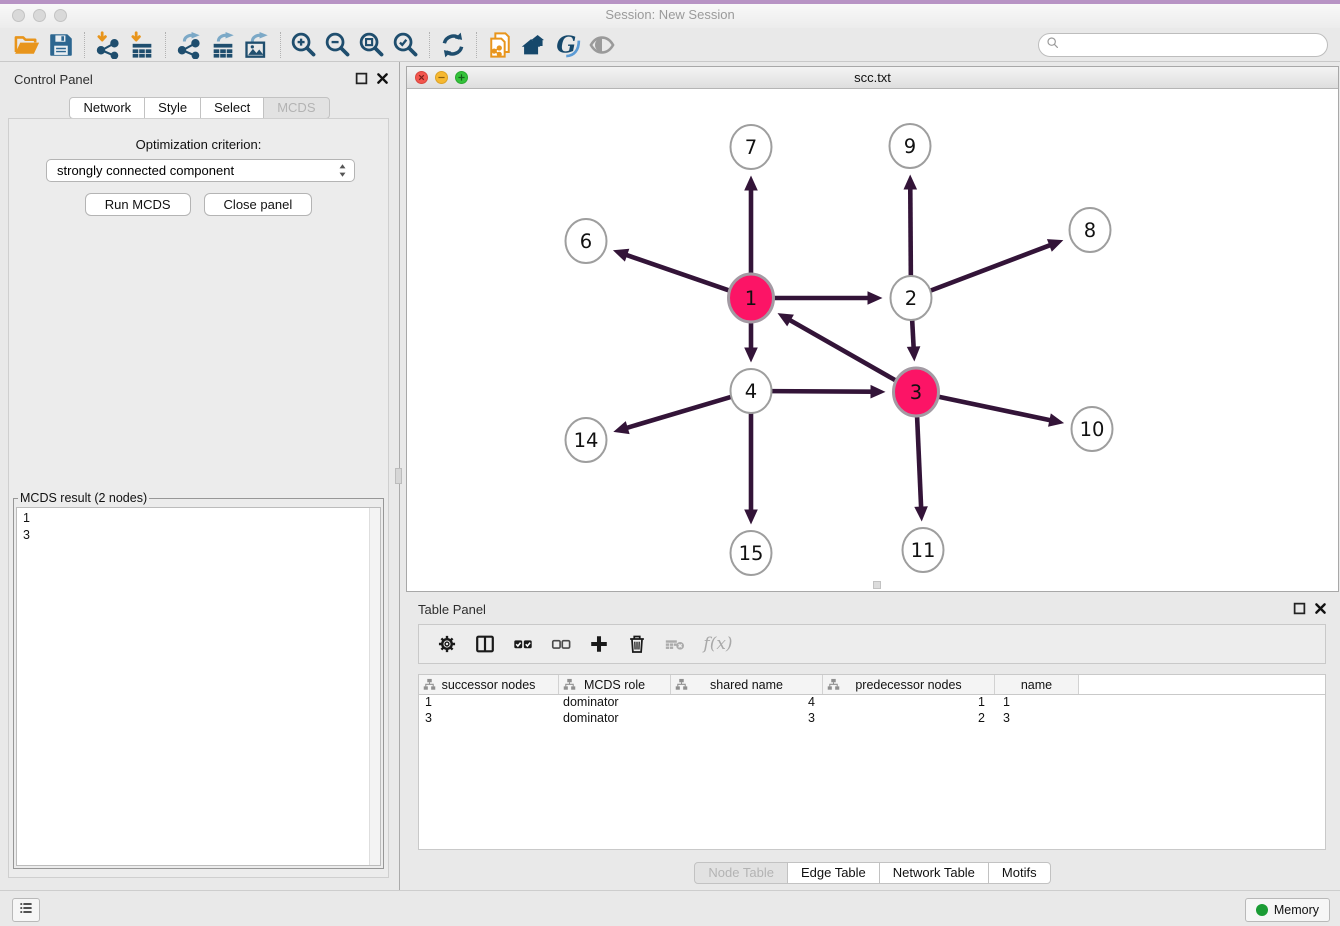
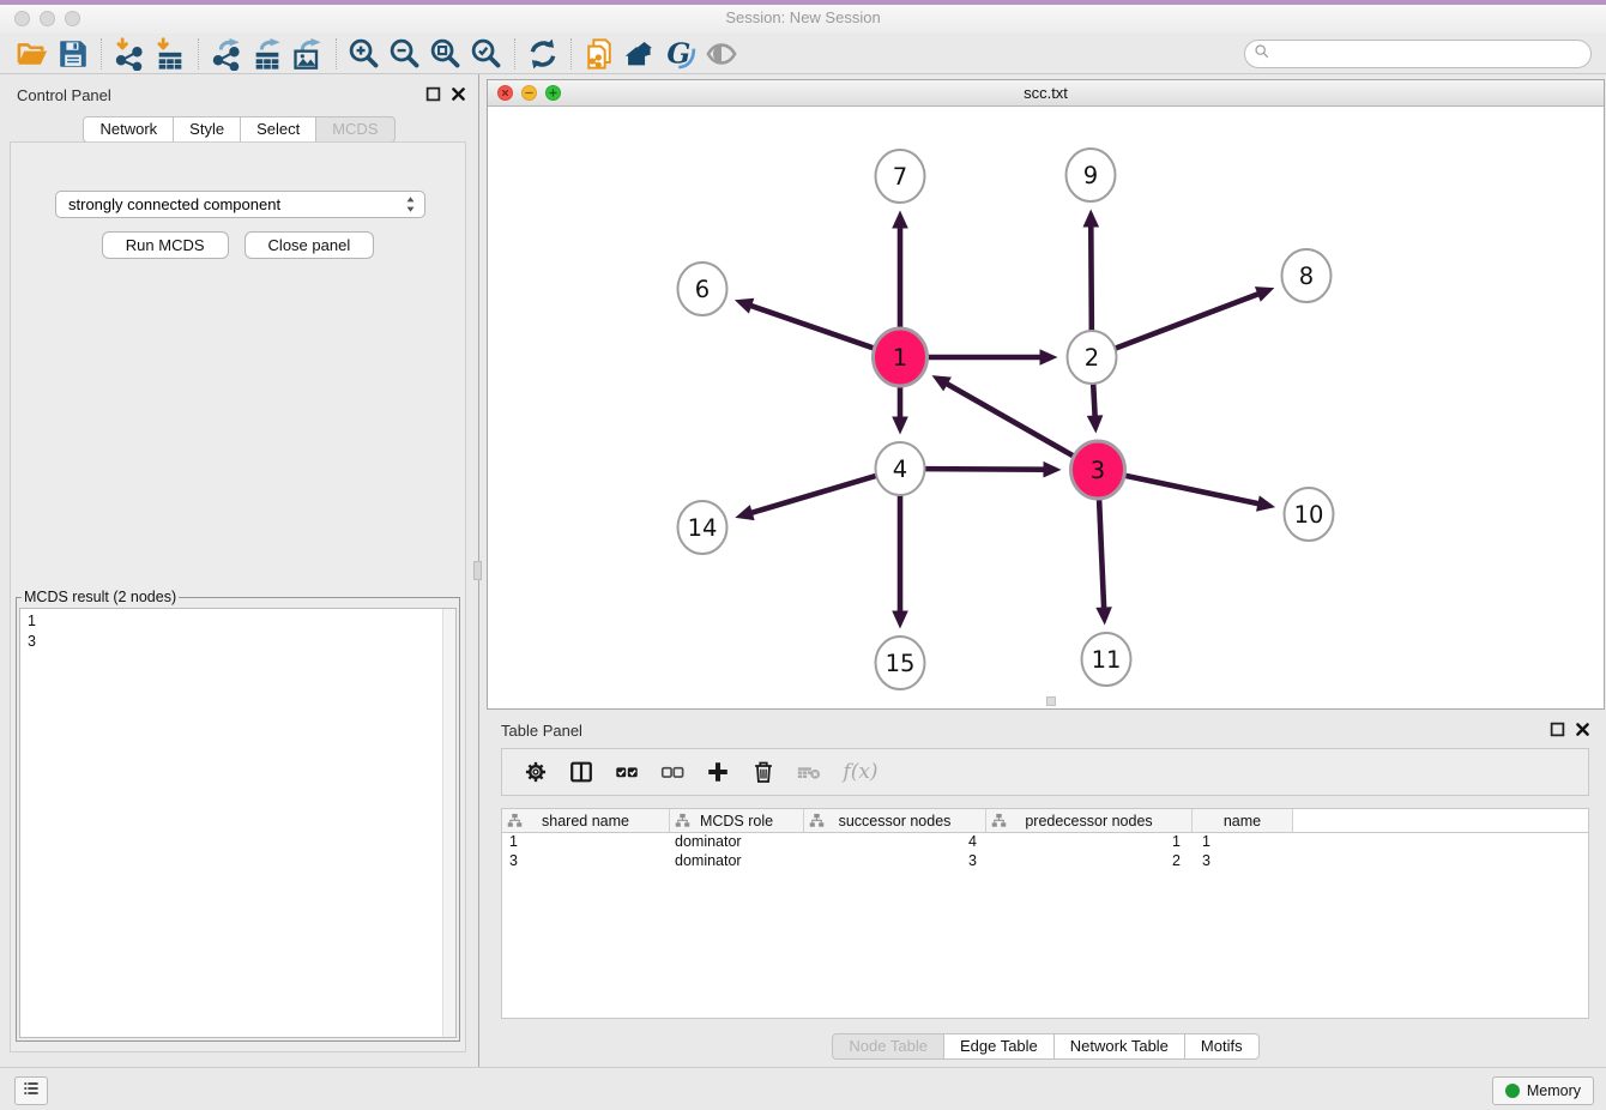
  Session: New Session
  G
  Control Panel
  Network
  Style
  Select
  MCDS
- Optimization criterion:
  strongly connected component
  Run MCDS
  Close panel
  MCDS result (2 nodes)
  1
  3
  scc.txt
  7
  9
  6
  8
  1
  2
  4
  3
  10
  14
  15
  11
  Table Panel
  f(x)
- successor nodes
+ shared name
  MCDS role
- shared name
+ successor nodes
  predecessor nodes
  name
  1
  dominator
  4
  1
  1
  3
  dominator
  3
  2
  3
  Node Table
  Edge Table
  Network Table
  Motifs
  Memory
